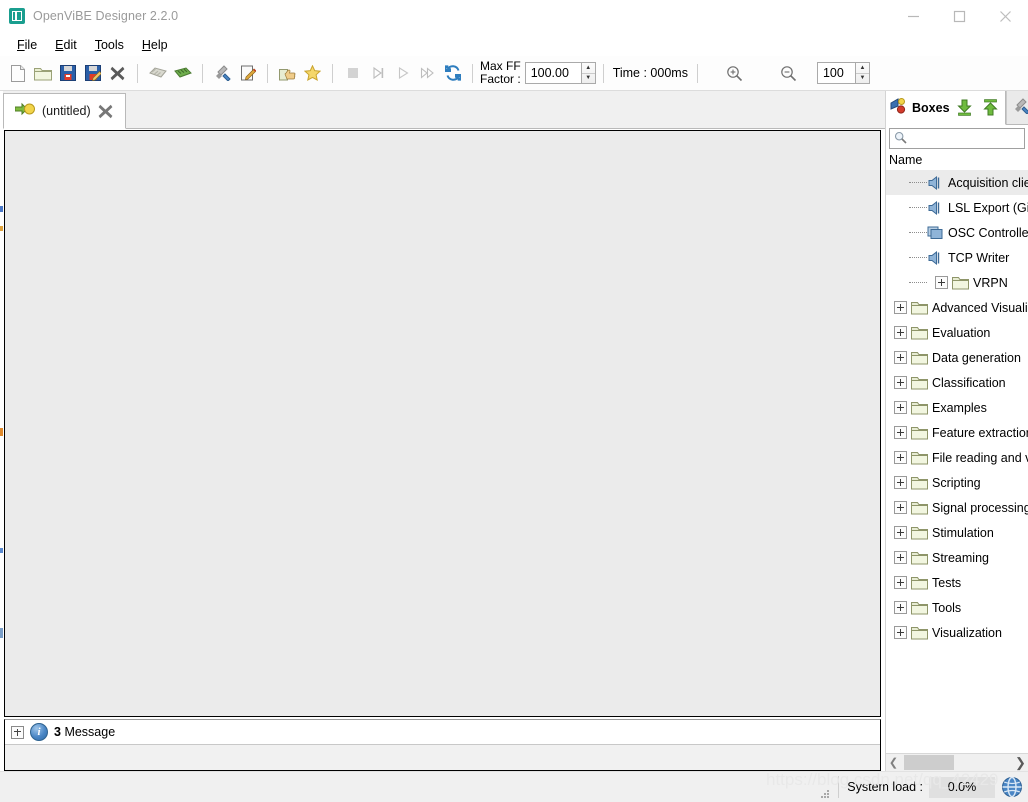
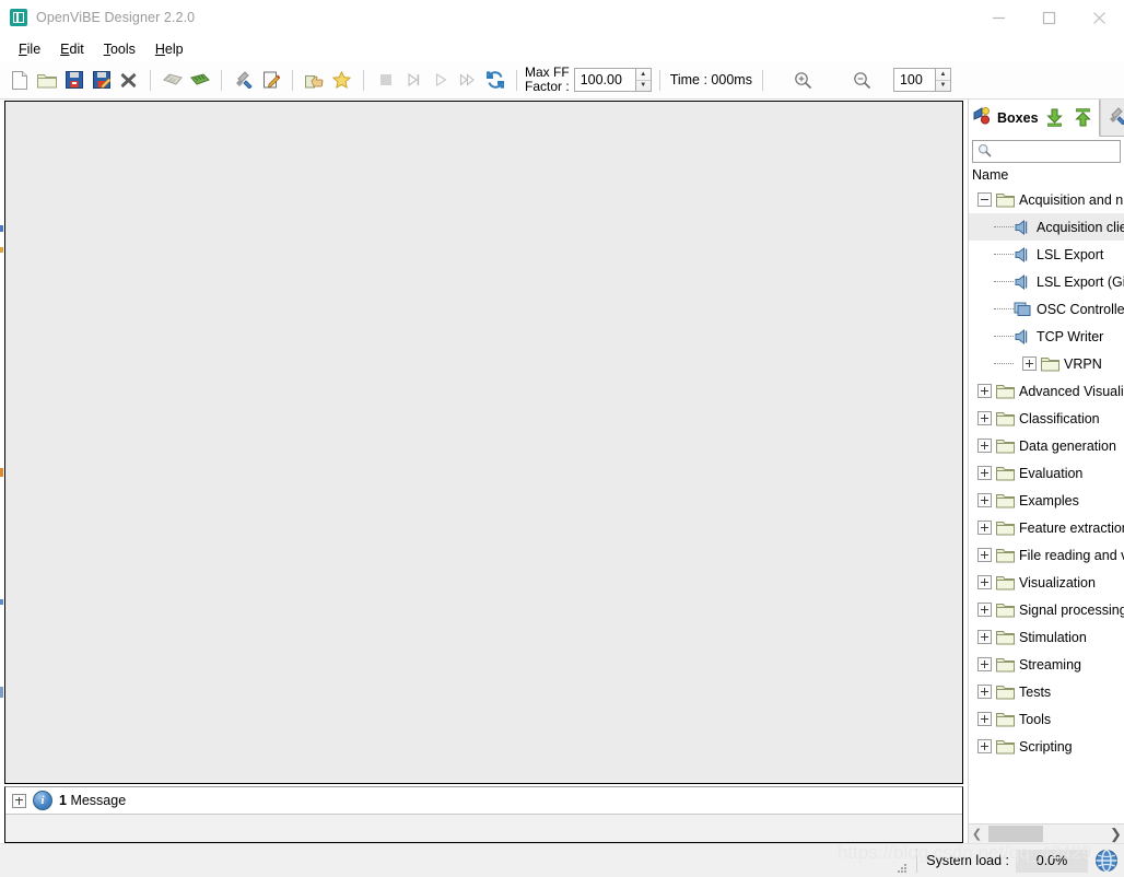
  OpenViBE Designer 2.2.0
  File
  Edit
  Tools
  Help
  Max FF
  Factor :
  100.00
  Time : 000ms
  100
- (untitled)
  i
- 3 Message
+ 1 Message
  Boxes
  Name
+ Acquisition and n
  Acquisition clie
+ LSL Export
  LSL Export (G
  OSC Controlle
  TCP Writer
  VRPN
  Advanced Visuali
- Evaluation
+ Classification
  Data generation
- Classification
+ Evaluation
  Examples
  Feature extractio
  File reading and
- Scripting
+ Visualization
  Signal processing
  Stimulation
  Streaming
  Tests
  Tools
- Visualization
+ Scripting
  ❮
  ❯
  System load :
  0.0%
  https://blog.csdn.net/qq_42429
